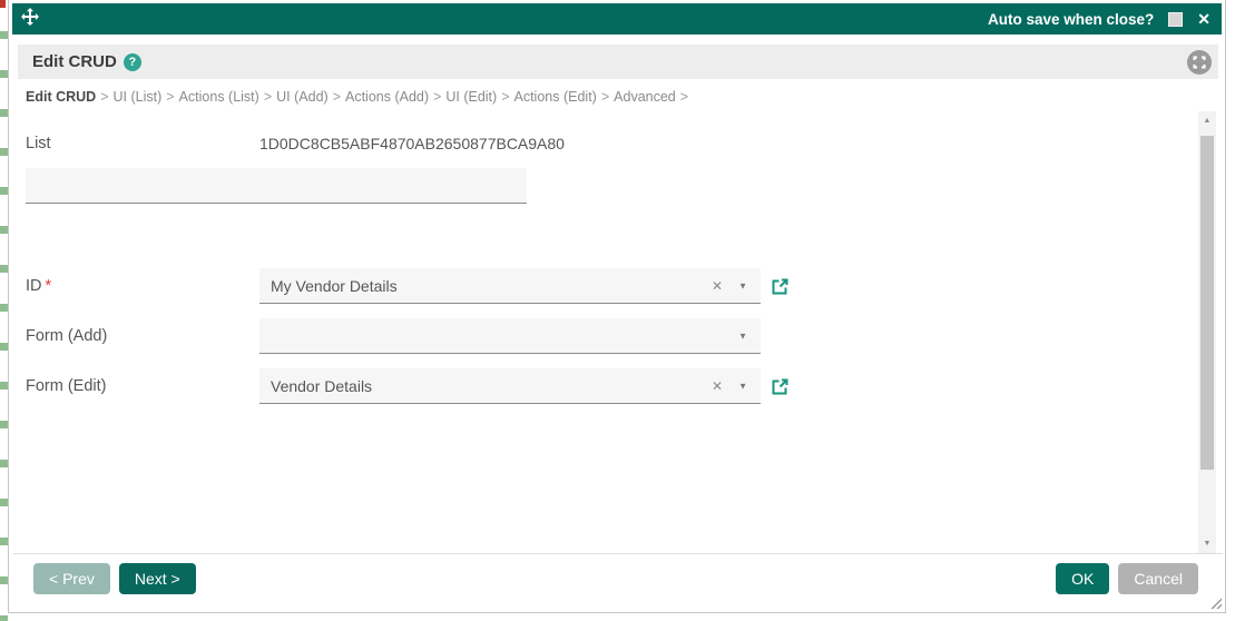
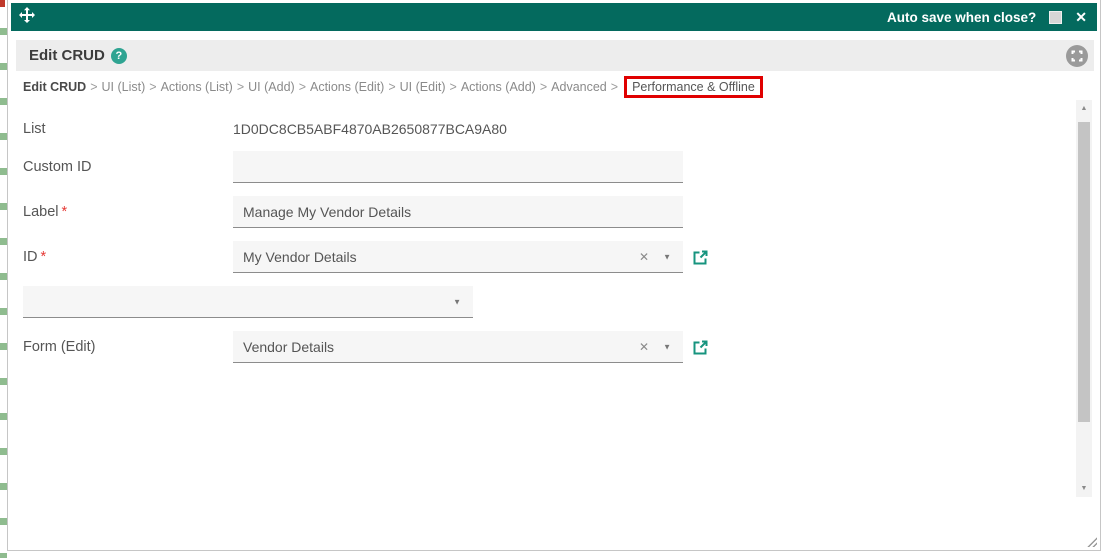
  Auto save when close?
  ✕
  Edit CRUD
  ?
  Edit CRUD
  >
  UI (List)
  >
  Actions (List)
  >
  UI (Add)
  >
- Actions (Add)
+ Actions (Edit)
  >
  UI (Edit)
  >
- Actions (Edit)
+ Actions (Add)
  >
  Advanced
  >
+ Performance & Offline
  List
  1D0DC8CB5ABF4870AB2650877BCA9A80
+ Custom ID
+ Label *
+ Manage My Vendor Details
  ID *
  My Vendor Details
  ✕
  ▼
- Form (Add)
  ▼
  Form (Edit)
  Vendor Details
  ✕
  ▼
- < Prev
- Next >
- OK
- Cancel
